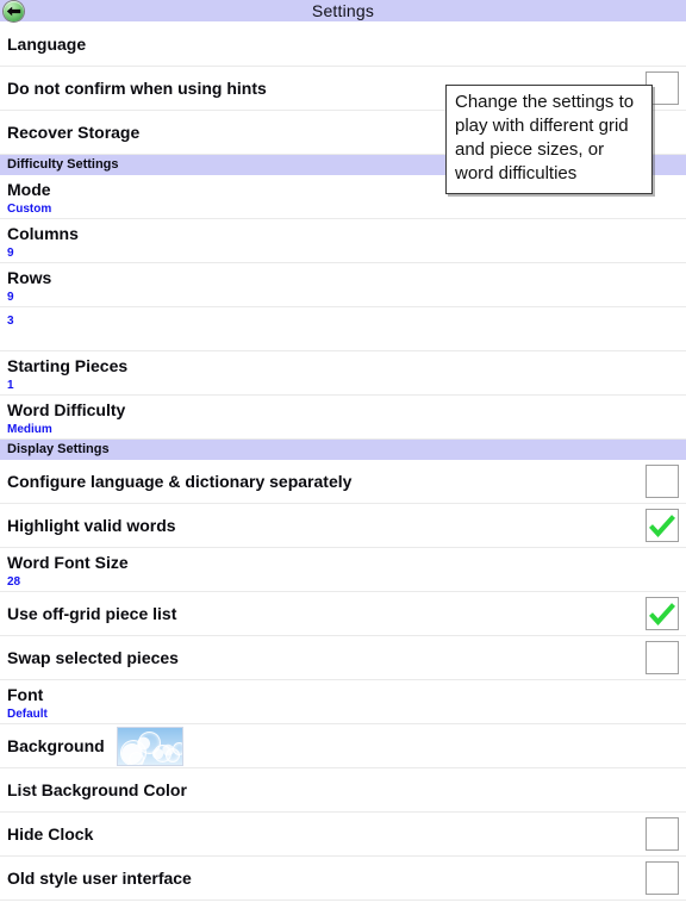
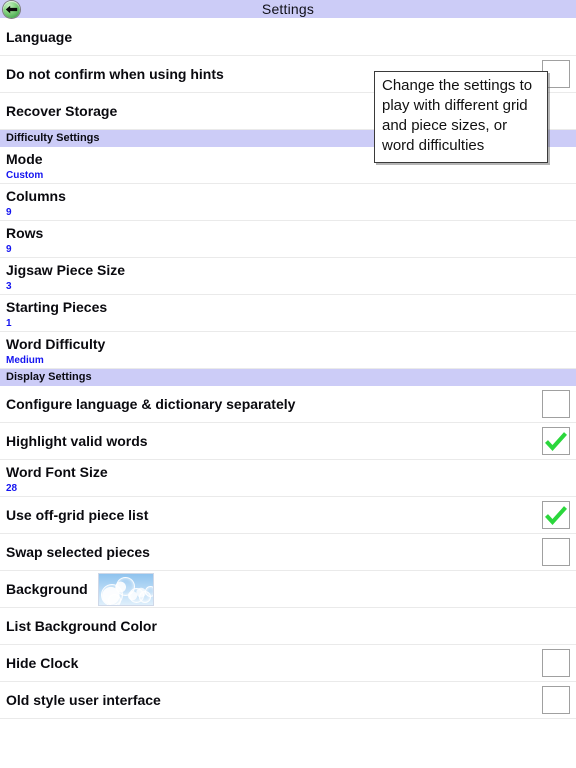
  Settings
  Language
  Do not confirm when using hints
  Recover Storage
  Difficulty Settings
  Mode
  Custom
  Columns
  9
  Rows
  9
+ Jigsaw Piece Size
  3
  Starting Pieces
  1
  Word Difficulty
  Medium
  Display Settings
  Configure language & dictionary separately
  Highlight valid words
  Word Font Size
  28
  Use off-grid piece list
  Swap selected pieces
- Font
- Default
  Background
  List Background Color
  Hide Clock
  Old style user interface
  Change the settings to play with different grid and piece sizes, or word difficulties
